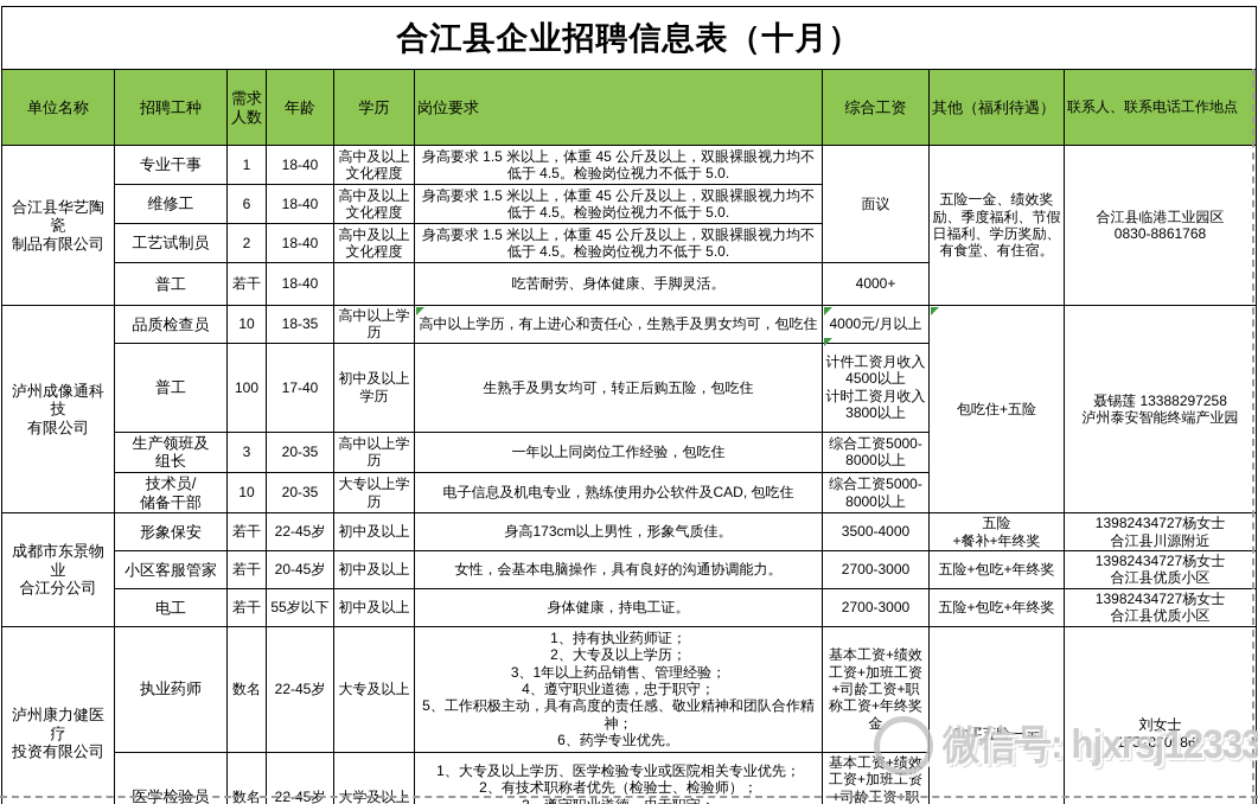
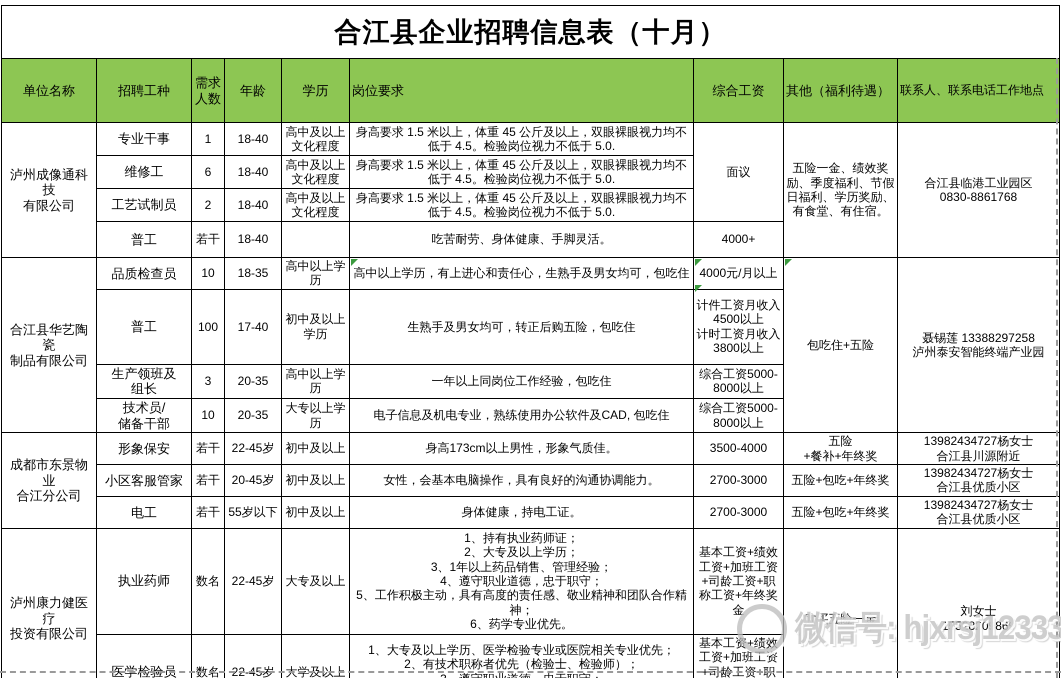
  合江县企业招聘信息表（十月）
  单位名称	招聘工种	需求人数	年龄	学历	岗位要求	综合工资	其他（福利待遇）	联系人、联系电话工作地点
- 合江县华艺陶瓷 制品有限公司	专业干事	1	18-40	高中及以上文化程度	身高要求 1.5 米以上，体重 45 公斤及以上，双眼裸眼视力均不低于 4.5。检验岗位视力不低于 5.0.	面议	五险一金、绩效奖励、季度福利、节假日福利、学历奖励、有食堂、有住宿。	合江县临港工业园区 0830-8861768
+ 泸州成像通科技 有限公司	专业干事	1	18-40	高中及以上文化程度	身高要求 1.5 米以上，体重 45 公斤及以上，双眼裸眼视力均不低于 4.5。检验岗位视力不低于 5.0.	面议	五险一金、绩效奖励、季度福利、节假日福利、学历奖励、有食堂、有住宿。	合江县临港工业园区 0830-8861768
  维修工	6	18-40	高中及以上文化程度	身高要求 1.5 米以上，体重 45 公斤及以上，双眼裸眼视力均不低于 4.5。检验岗位视力不低于 5.0.
  工艺试制员	2	18-40	高中及以上文化程度	身高要求 1.5 米以上，体重 45 公斤及以上，双眼裸眼视力均不低于 4.5。检验岗位视力不低于 5.0.
  普工	若干	18-40		吃苦耐劳、身体健康、手脚灵活。	4000+
- 泸州成像通科技 有限公司	品质检查员	10	18-35	高中以上学历	高中以上学历，有上进心和责任心，生熟手及男女均可，包吃住	4000元/月以上	包吃住+五险	聂锡莲 13388297258 泸州泰安智能终端产业园
+ 合江县华艺陶瓷 制品有限公司	品质检查员	10	18-35	高中以上学历	高中以上学历，有上进心和责任心，生熟手及男女均可，包吃住	4000元/月以上	包吃住+五险	聂锡莲 13388297258 泸州泰安智能终端产业园
  普工	100	17-40	初中及以上学历	生熟手及男女均可，转正后购五险，包吃住	计件工资月收入 4500以上 计时工资月收入 3800以上
  生产领班及 组长	3	20-35	高中以上学历	一年以上同岗位工作经验，包吃住	综合工资5000-8000以上
  技术员/ 储备干部	10	20-35	大专以上学历	电子信息及机电专业，熟练使用办公软件及CAD, 包吃住	综合工资5000-8000以上
  成都市东景物业 合江分公司	形象保安	若干	22-45岁	初中及以上	身高173cm以上男性，形象气质佳。	3500-4000	五险 +餐补+年终奖	13982434727杨女士 合江县川源附近
  小区客服管家	若干	20-45岁	初中及以上	女性，会基本电脑操作，具有良好的沟通协调能力。	2700-3000	五险+包吃+年终奖	13982434727杨女士 合江县优质小区
  电工	若干	55岁以下	初中及以上	身体健康，持电工证。	2700-3000	五险+包吃+年终奖	13982434727杨女士 合江县优质小区
  泸州康力健医疗 投资有限公司	执业药师	数名	22-45岁	大专及以上	1、持有执业药师证； 2、大专及以上学历； 3、1年以上药品销售、管理经验； 4、遵守职业道德，忠于职守； 5、工作积极主动，具有高度的责任感、敬业精神和团队合作精神； 6、药学专业优先。	基本工资+绩效工资+加班工资+司龄工资+职称工资+年终奖金	购买五险一金	刘女士 15528209869
  微信号: hjxrsj12333
